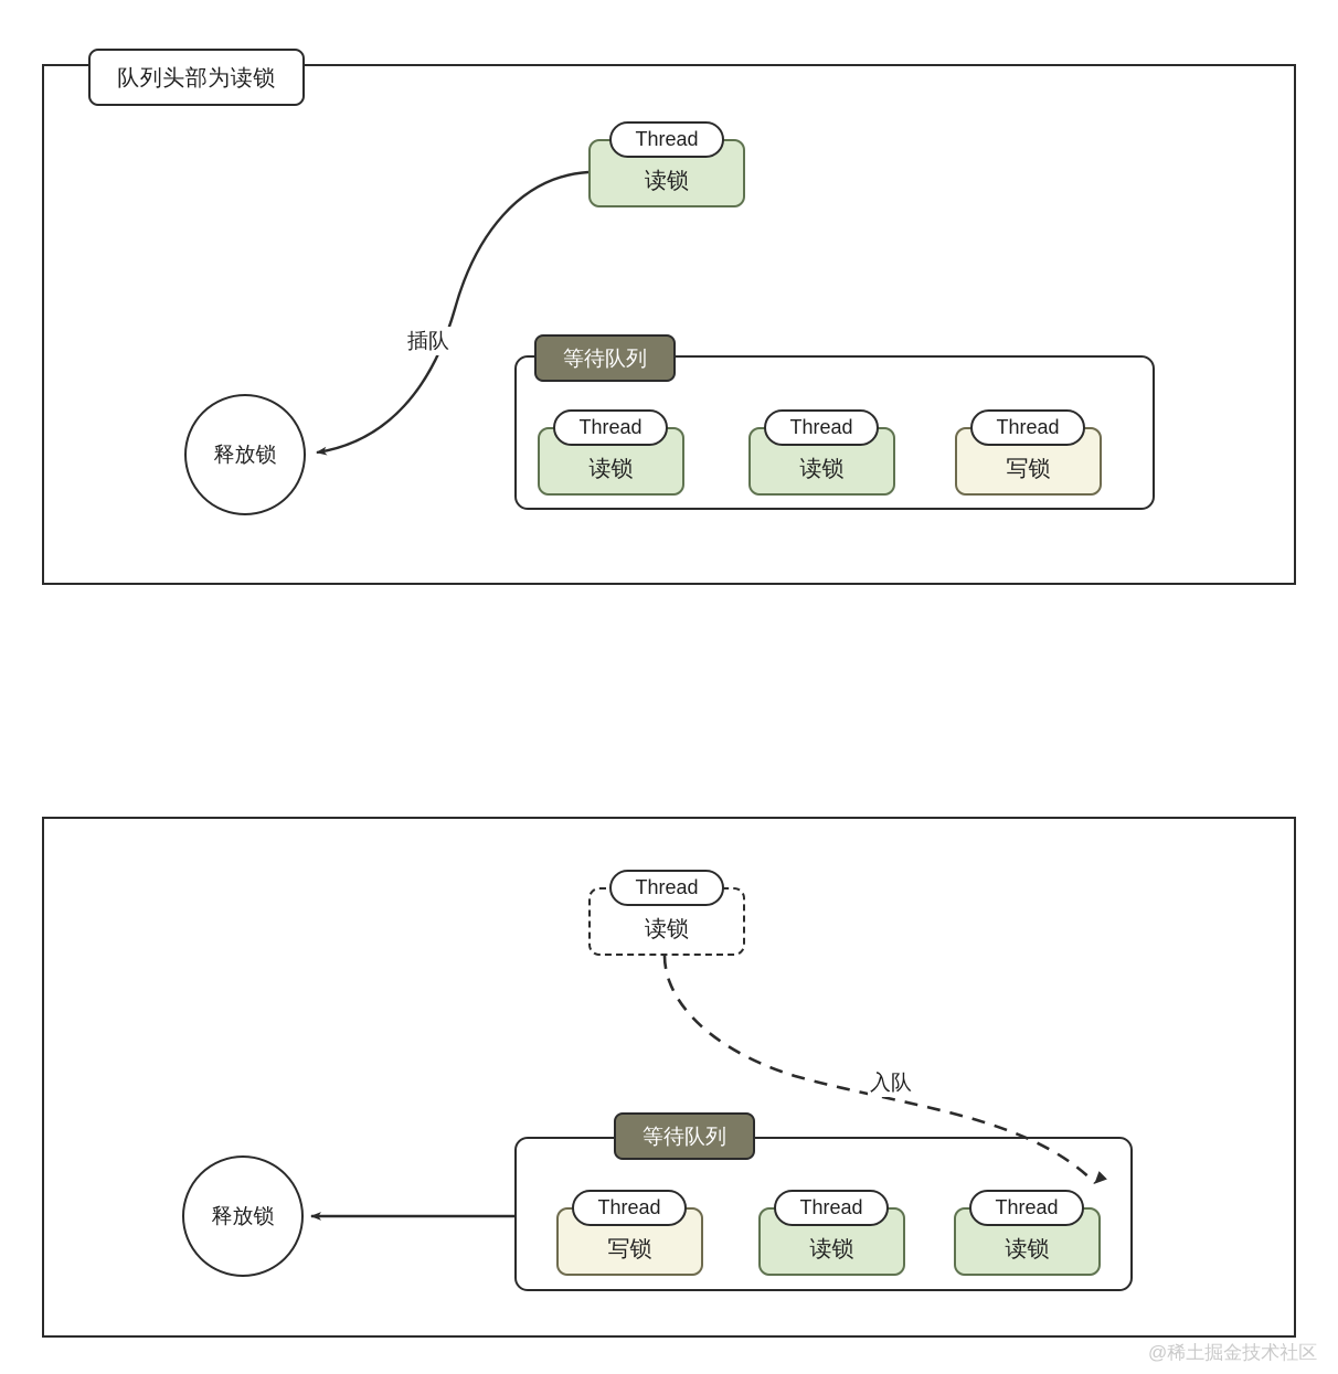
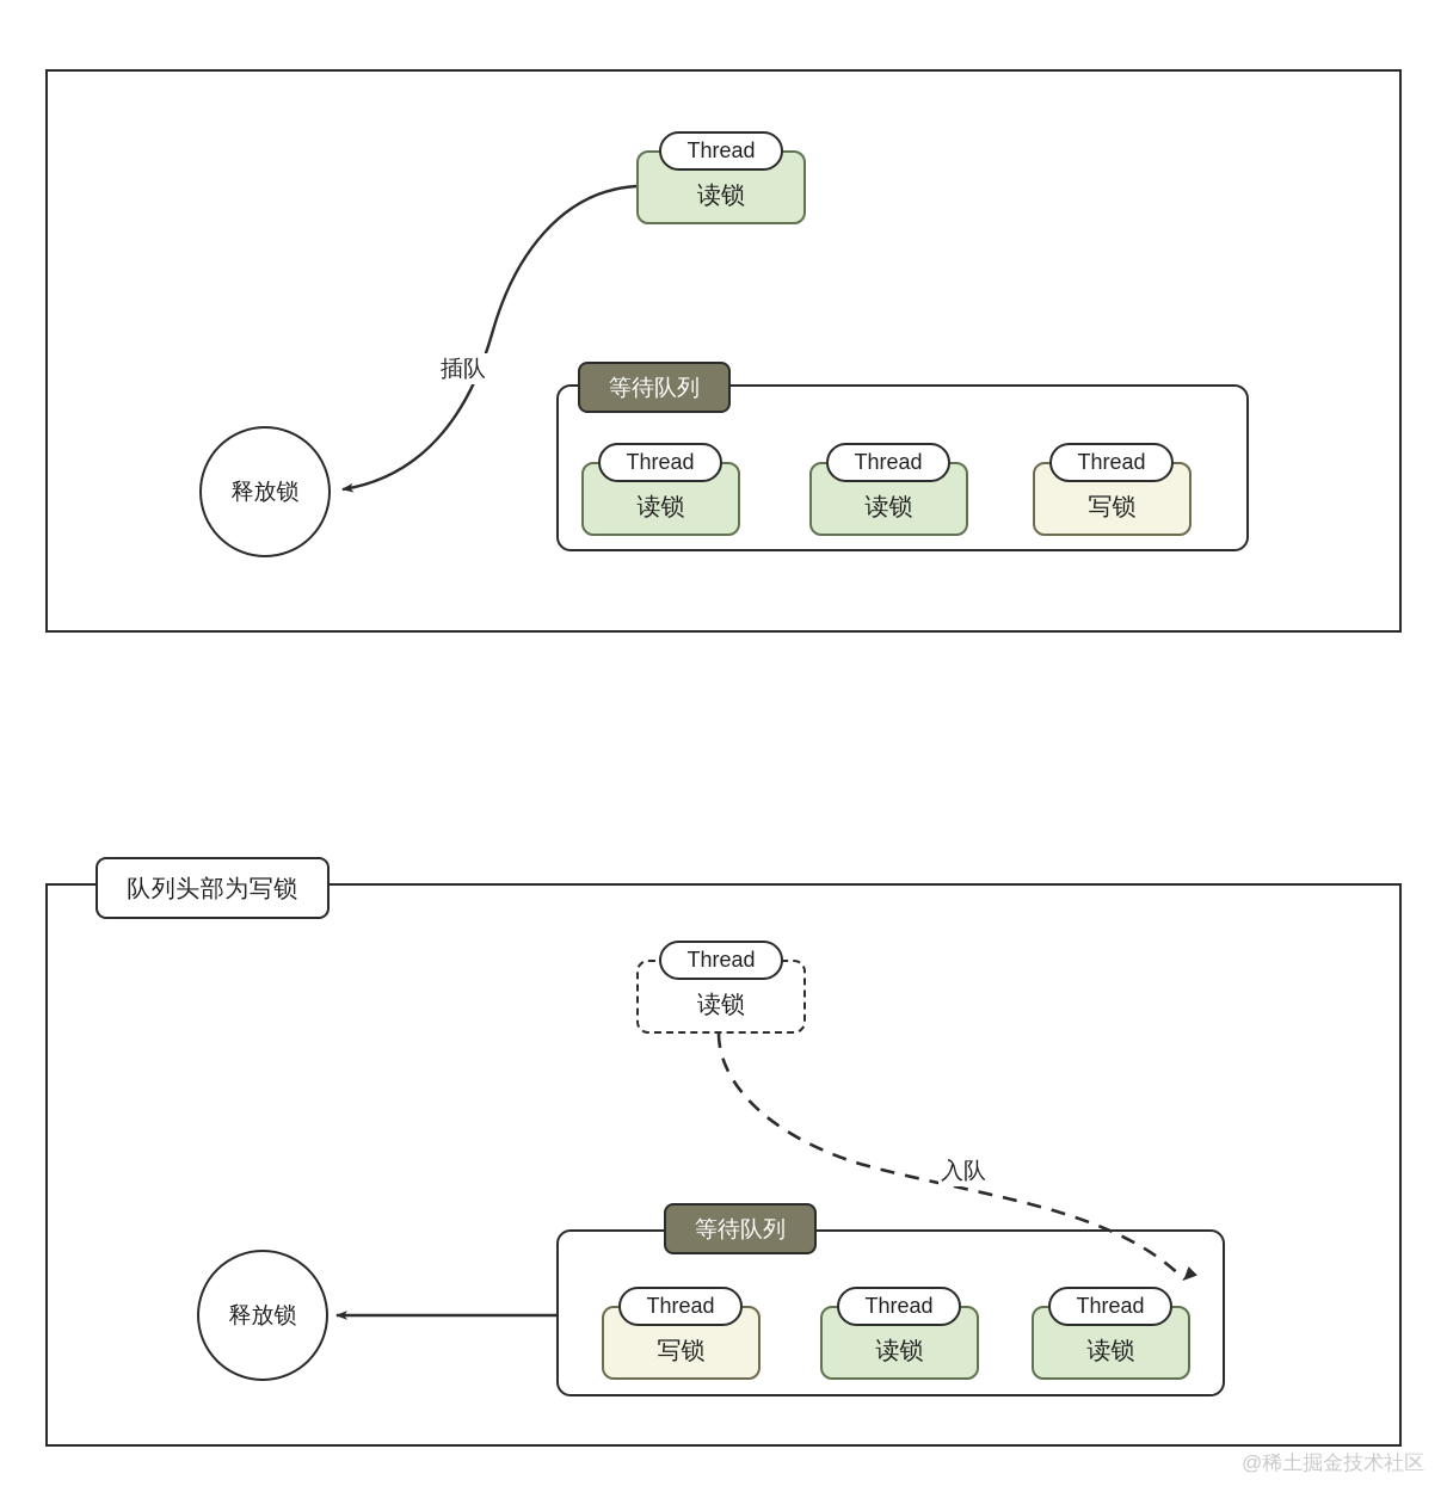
- 队列头部为读锁
  释放锁
  插队
  读锁
  Thread
  等待队列
  读锁
  Thread
  读锁
  Thread
  写锁
  Thread
+ 队列头部为写锁
  释放锁
  入队
  读锁
  Thread
  等待队列
  写锁
  Thread
  读锁
  Thread
  读锁
  Thread
  @稀土掘金技术社区
